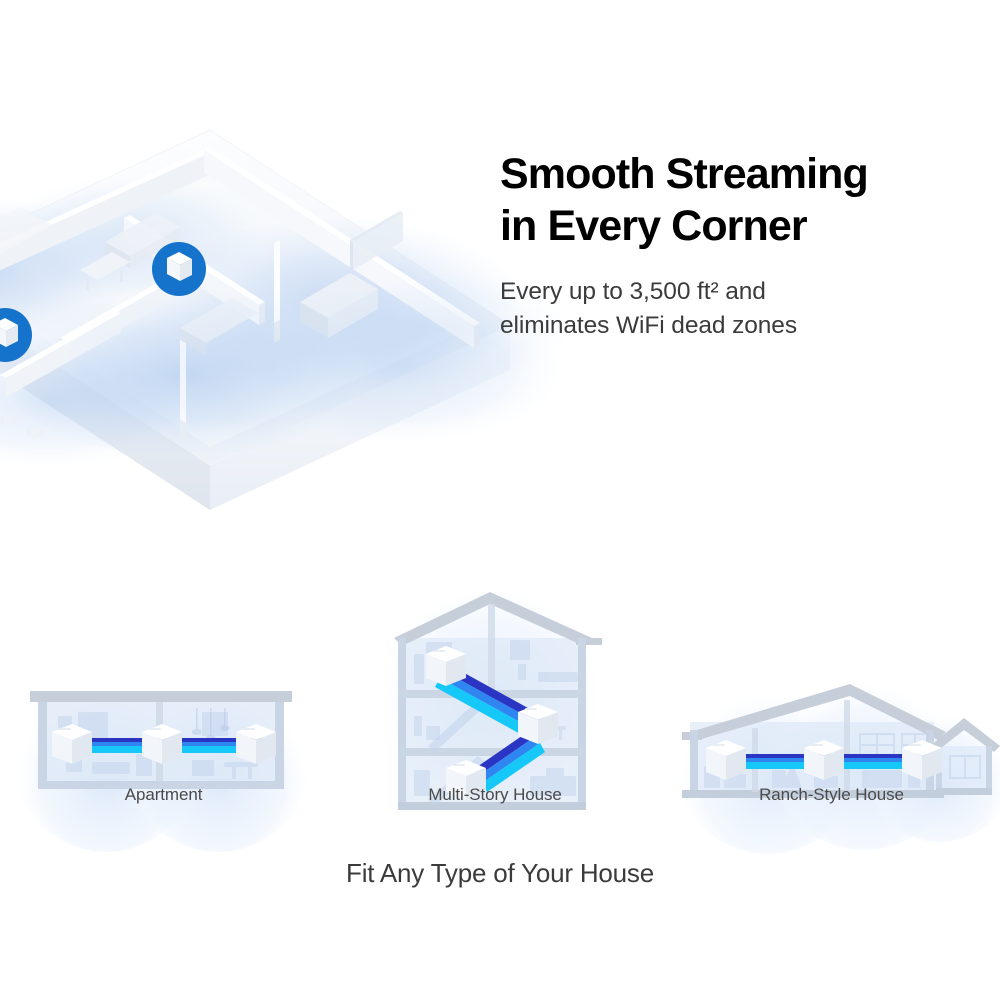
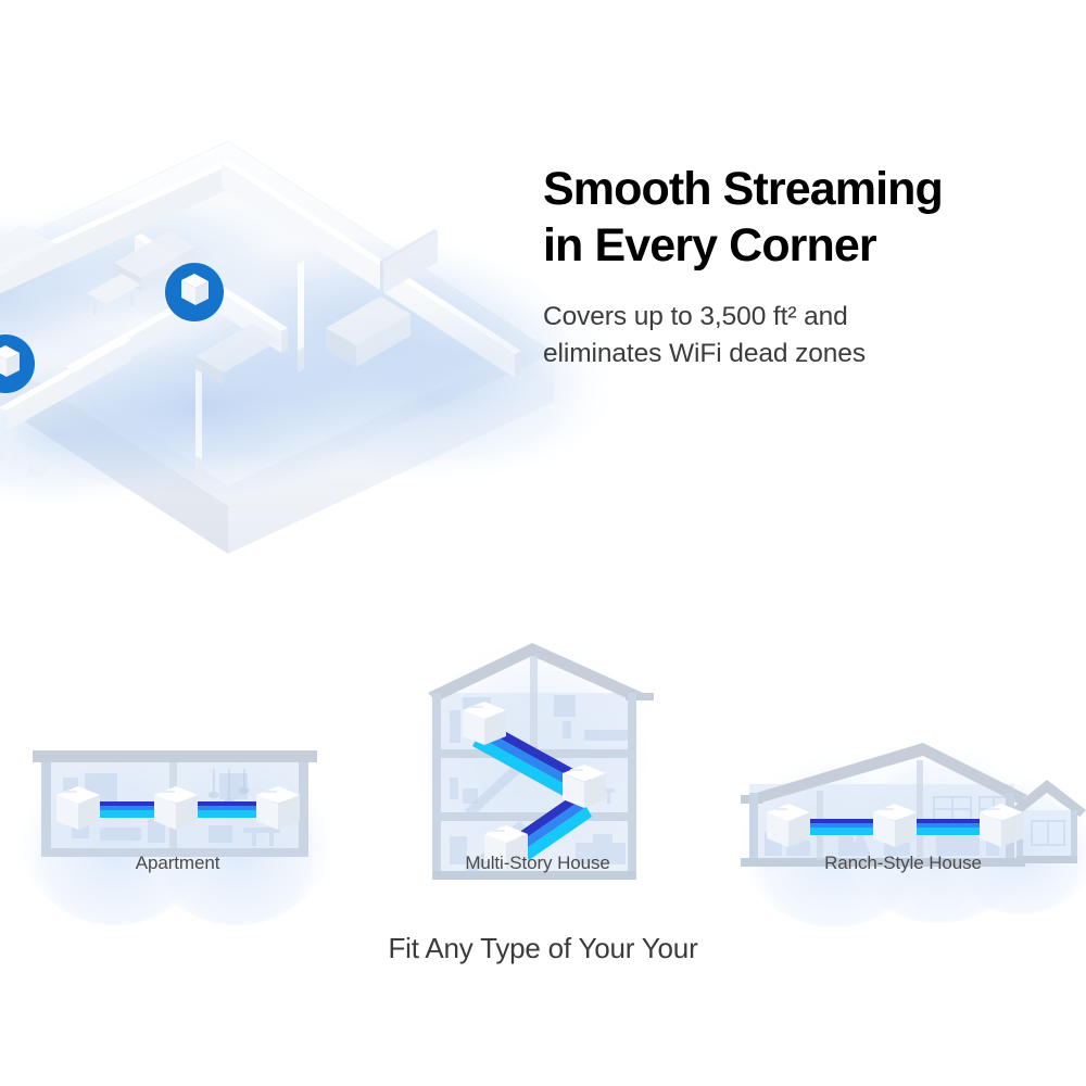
  Smooth Streaming
  in Every Corner
- Every up to 3,500 ft² and
+ Covers up to 3,500 ft² and
  eliminates WiFi dead zones
  Apartment
  Multi-Story House
  Ranch-Style House
- Fit Any Type of Your House
+ Fit Any Type of Your Your
